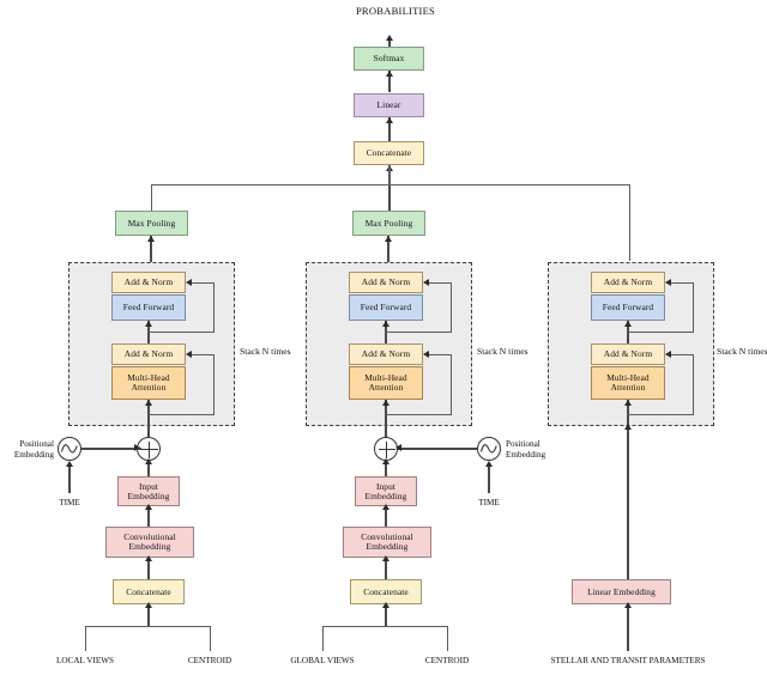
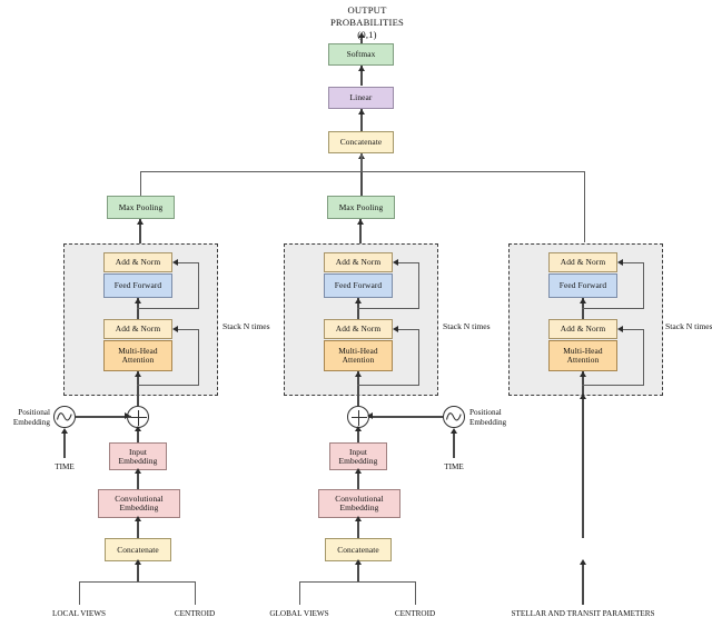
+ OUTPUT
  PROBABILITIES
+ (0,1)
  Softmax
  Linear
  Concatenate
  Max Pooling
  Stack N times
  Add & Norm
  Feed Forward
  Add & Norm
  Multi-Head
  Attention
  Positional
  Embedding
  TIME
  Input
  Embedding
  Convolutional
  Embedding
  Concatenate
  LOCAL VIEWS
  CENTROID
  Max Pooling
  Stack N times
  Add & Norm
  Feed Forward
  Add & Norm
  Multi-Head
  Attention
  Positional
  Embedding
  TIME
  Input
  Embedding
  Convolutional
  Embedding
  Concatenate
  GLOBAL VIEWS
  CENTROID
  Stack N times
  Add & Norm
  Feed Forward
  Add & Norm
  Multi-Head
  Attention
- Linear Embedding
  STELLAR AND TRANSIT PARAMETERS
